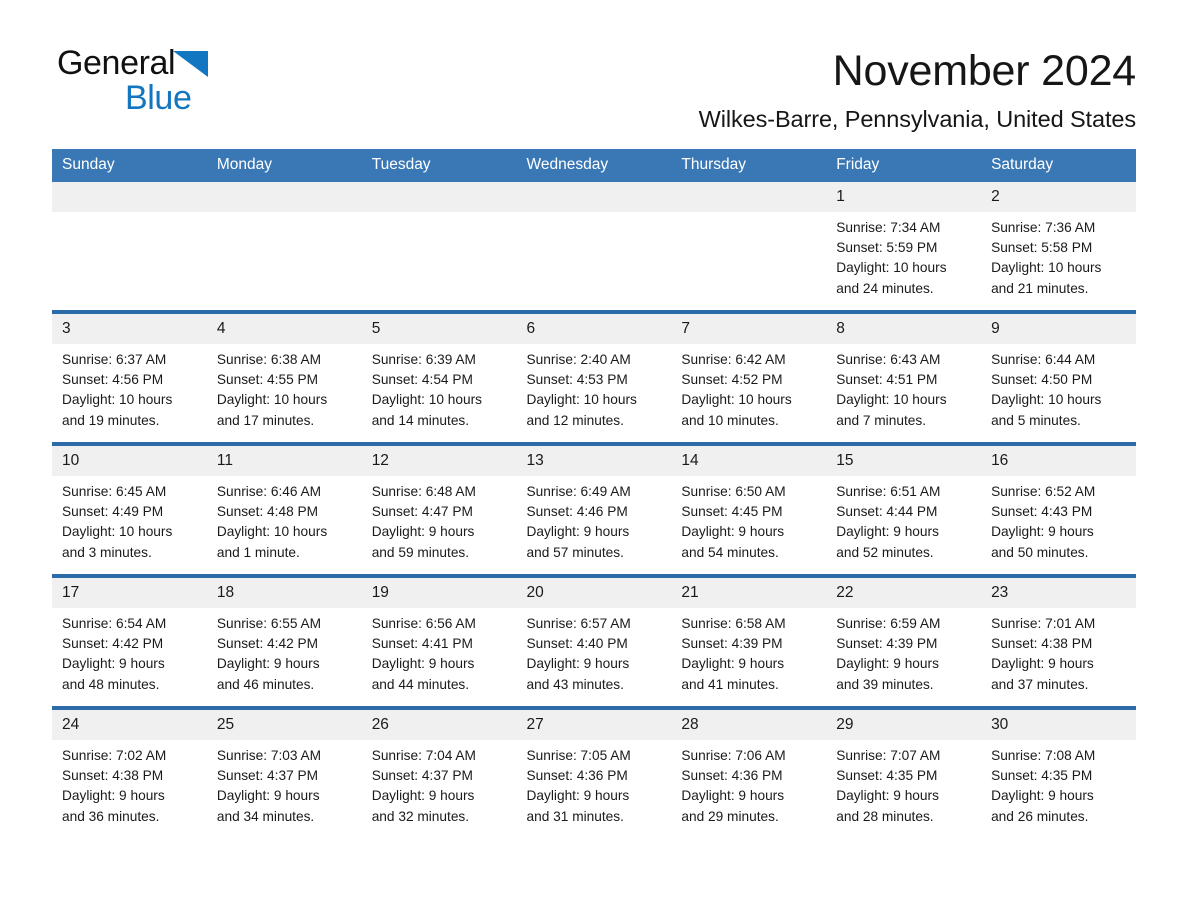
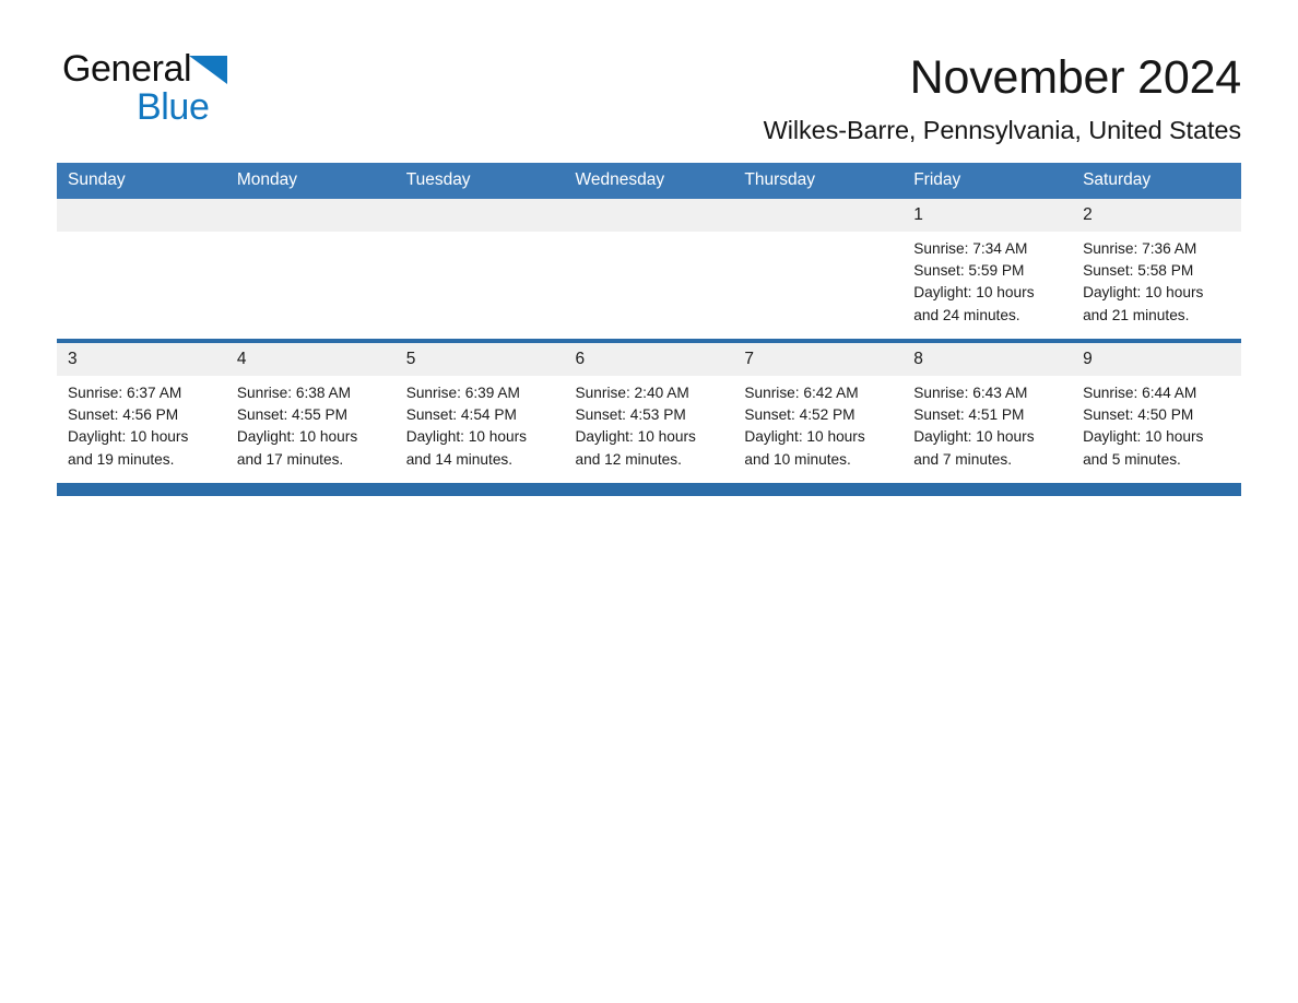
  General
  Blue
  November 2024
  Wilkes-Barre, Pennsylvania, United States
  Sunday	Monday	Tuesday	Wednesday	Thursday	Friday	Saturday
  					1Sunrise: 7:34 AMSunset: 5:59 PMDaylight: 10 hoursand 24 minutes.	2Sunrise: 7:36 AMSunset: 5:58 PMDaylight: 10 hoursand 21 minutes.
  3Sunrise: 6:37 AMSunset: 4:56 PMDaylight: 10 hoursand 19 minutes.	4Sunrise: 6:38 AMSunset: 4:55 PMDaylight: 10 hoursand 17 minutes.	5Sunrise: 6:39 AMSunset: 4:54 PMDaylight: 10 hoursand 14 minutes.	6Sunrise: 2:40 AMSunset: 4:53 PMDaylight: 10 hoursand 12 minutes.	7Sunrise: 6:42 AMSunset: 4:52 PMDaylight: 10 hoursand 10 minutes.	8Sunrise: 6:43 AMSunset: 4:51 PMDaylight: 10 hoursand 7 minutes.	9Sunrise: 6:44 AMSunset: 4:50 PMDaylight: 10 hoursand 5 minutes.
- 10Sunrise: 6:45 AMSunset: 4:49 PMDaylight: 10 hoursand 3 minutes.	11Sunrise: 6:46 AMSunset: 4:48 PMDaylight: 10 hoursand 1 minute.	12Sunrise: 6:48 AMSunset: 4:47 PMDaylight: 9 hoursand 59 minutes.	13Sunrise: 6:49 AMSunset: 4:46 PMDaylight: 9 hoursand 57 minutes.	14Sunrise: 6:50 AMSunset: 4:45 PMDaylight: 9 hoursand 54 minutes.	15Sunrise: 6:51 AMSunset: 4:44 PMDaylight: 9 hoursand 52 minutes.	16Sunrise: 6:52 AMSunset: 4:43 PMDaylight: 9 hoursand 50 minutes.
- 17Sunrise: 6:54 AMSunset: 4:42 PMDaylight: 9 hoursand 48 minutes.	18Sunrise: 6:55 AMSunset: 4:42 PMDaylight: 9 hoursand 46 minutes.	19Sunrise: 6:56 AMSunset: 4:41 PMDaylight: 9 hoursand 44 minutes.	20Sunrise: 6:57 AMSunset: 4:40 PMDaylight: 9 hoursand 43 minutes.	21Sunrise: 6:58 AMSunset: 4:39 PMDaylight: 9 hoursand 41 minutes.	22Sunrise: 6:59 AMSunset: 4:39 PMDaylight: 9 hoursand 39 minutes.	23Sunrise: 7:01 AMSunset: 4:38 PMDaylight: 9 hoursand 37 minutes.
- 24Sunrise: 7:02 AMSunset: 4:38 PMDaylight: 9 hoursand 36 minutes.	25Sunrise: 7:03 AMSunset: 4:37 PMDaylight: 9 hoursand 34 minutes.	26Sunrise: 7:04 AMSunset: 4:37 PMDaylight: 9 hoursand 32 minutes.	27Sunrise: 7:05 AMSunset: 4:36 PMDaylight: 9 hoursand 31 minutes.	28Sunrise: 7:06 AMSunset: 4:36 PMDaylight: 9 hoursand 29 minutes.	29Sunrise: 7:07 AMSunset: 4:35 PMDaylight: 9 hoursand 28 minutes.	30Sunrise: 7:08 AMSunset: 4:35 PMDaylight: 9 hoursand 26 minutes.
